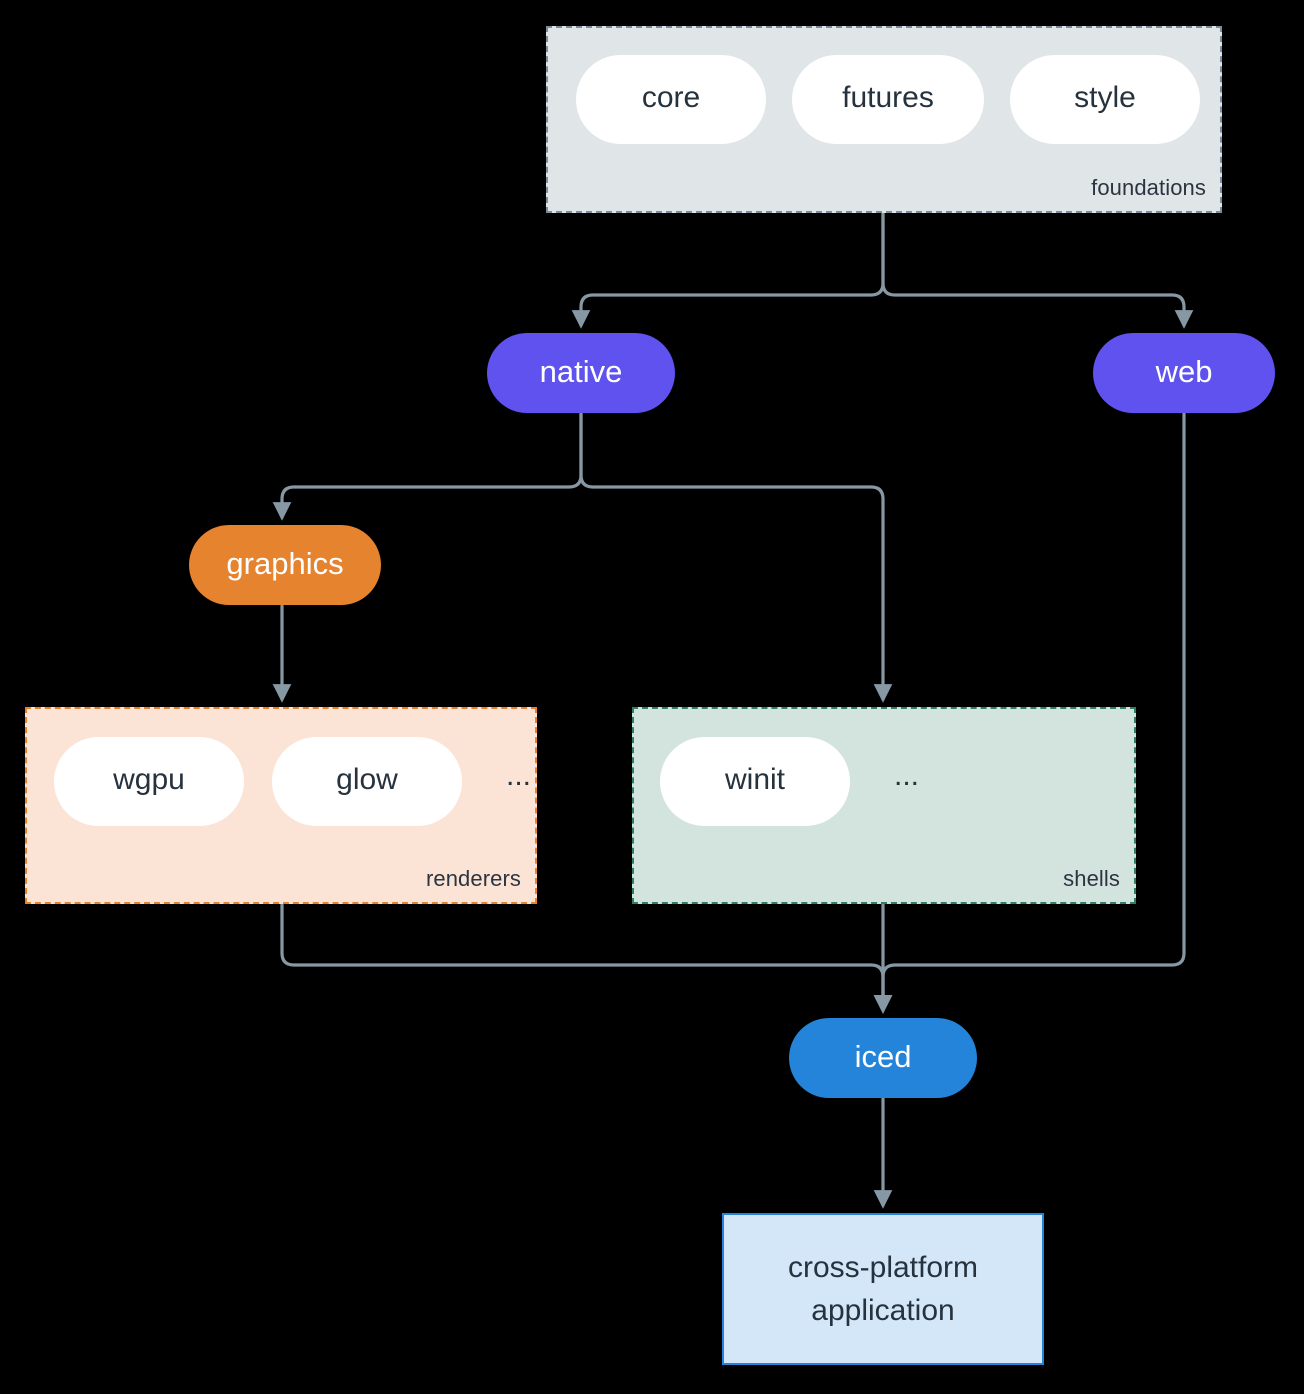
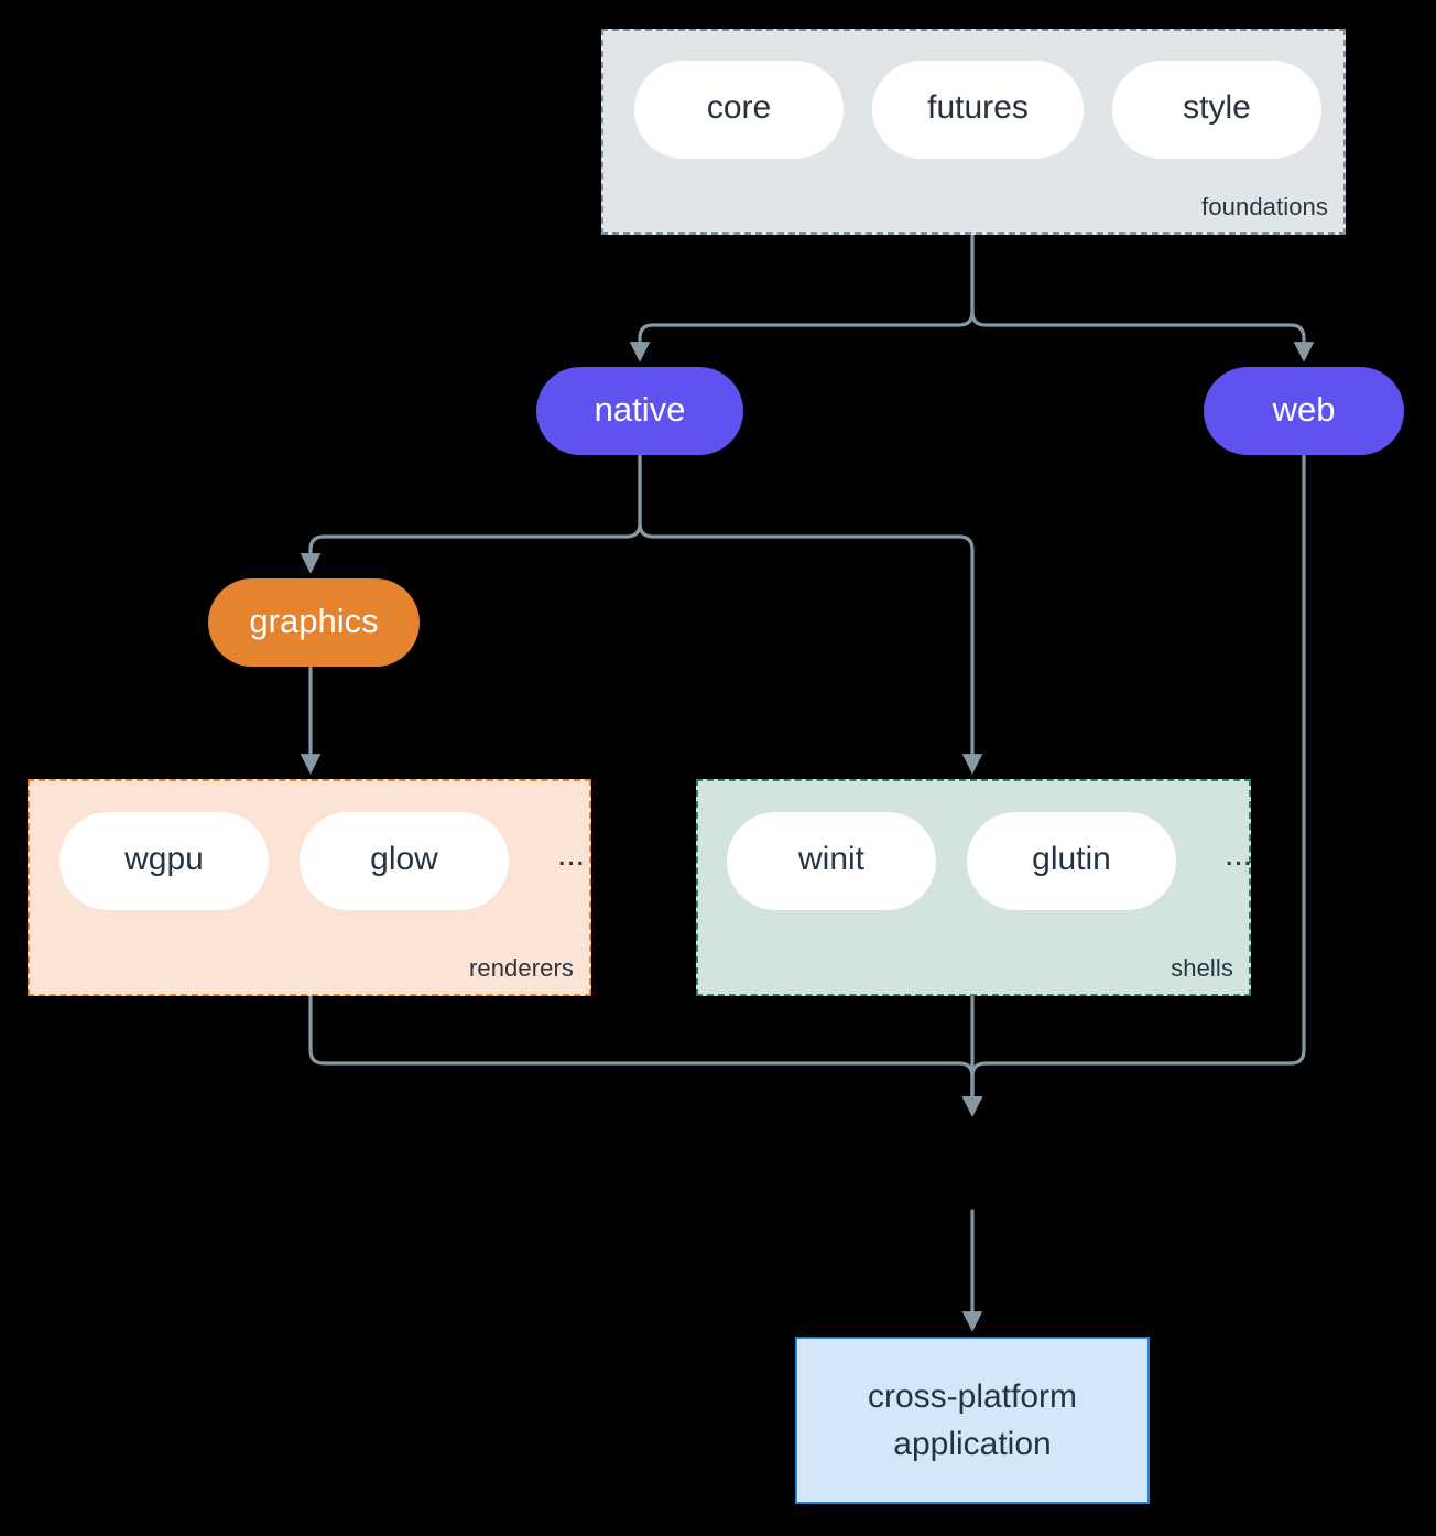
  core
  futures
  style
  foundations
  wgpu
  glow
  ...
  renderers
  winit
+ glutin
  ...
  shells
  native
  web
  graphics
- iced
  cross-platform
  application
